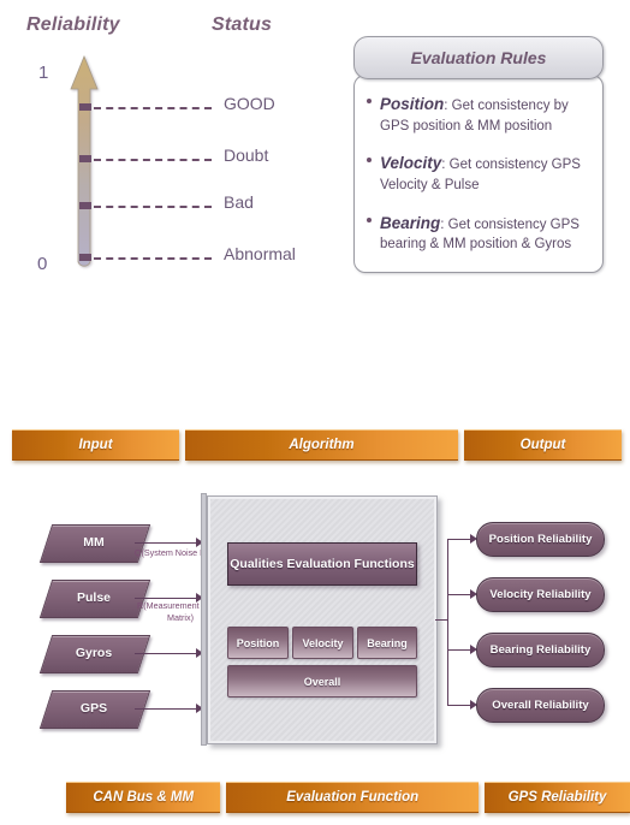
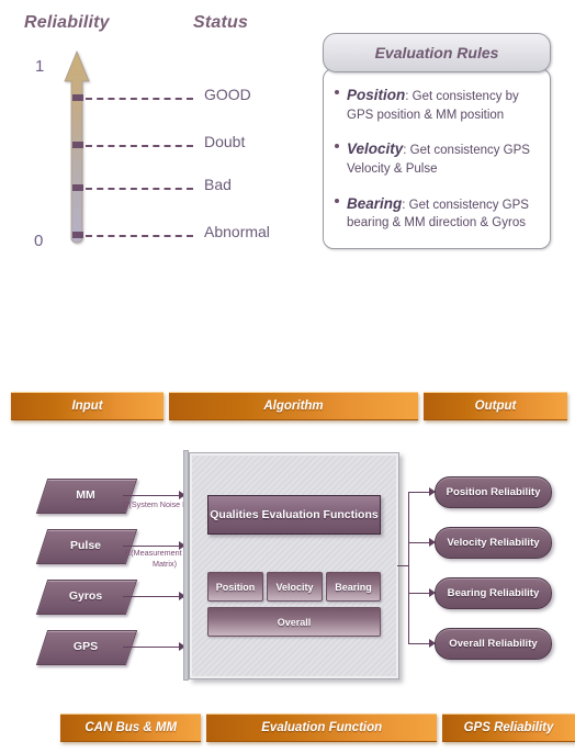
  Reliability
  Status
  1
  0
  GOOD
  Doubt
  Bad
  Abnormal
  Evaluation Rules
  Position: Get consistency by GPS position & MM position
  Velocity: Get consistency GPS Velocity & Pulse
- Bearing: Get consistency GPS bearing & MM position & Gyros
+ Bearing: Get consistency GPS bearing & MM direction & Gyros
  Input
  Algorithm
  Output
  MM
  Pulse
  Gyros
  GPS
  R(Measurement Matrix)
  Qualities Evaluation Functions
  Position
  Velocity
  Bearing
  Overall
  Position Reliability
  Velocity Reliability
  Bearing Reliability
  Overall Reliability
  CAN Bus & MM
  Evaluation Function
  GPS Reliability
